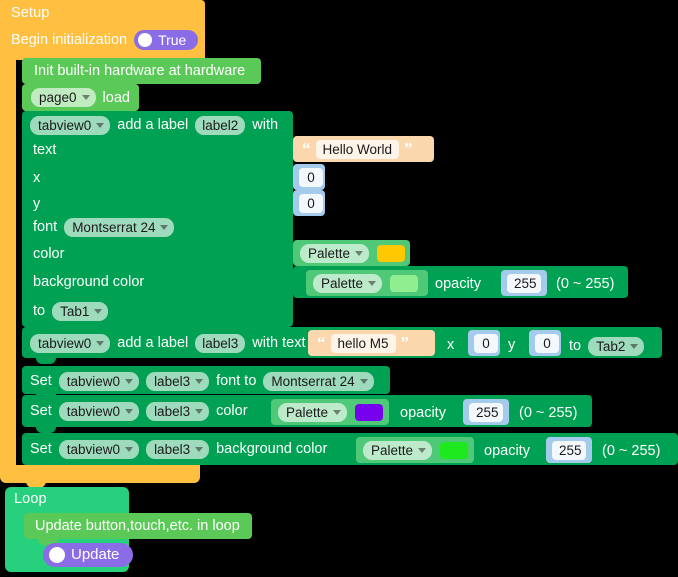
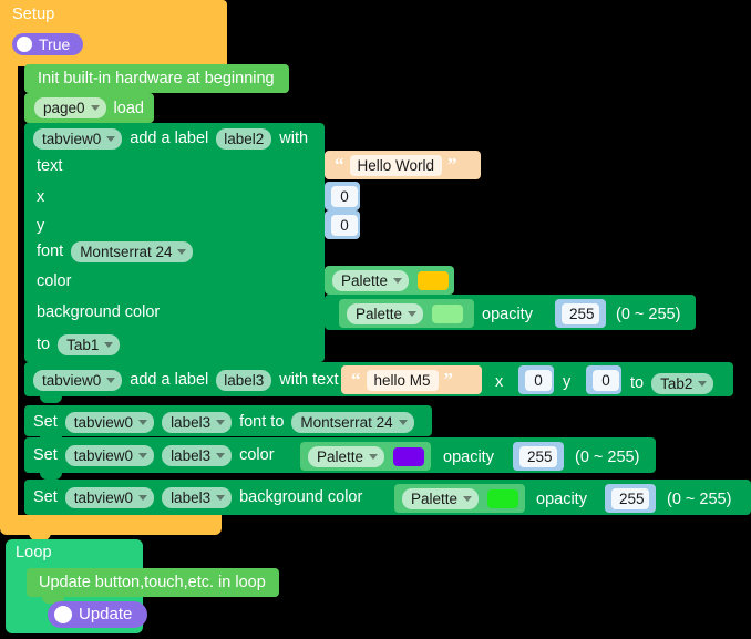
  Setup
- Begin initialization
  True
- Init built-in hardware at hardware
+ Init built-in hardware at beginning
  page0
  load
  tabview0
  add a label
  label2
  with
  text
  “
  Hello World
  ”
  x
  0
  y
  0
  font
  Montserrat 24
  color
  Palette
  background color
  Palette
  opacity
  255
  (0 ~ 255)
  to
  Tab1
  tabview0
  add a label
  label3
  with text
  “
  hello M5
  ”
  x
  0
  y
  0
  to
  Tab2
  Set
  tabview0
  label3
  font to
  Montserrat 24
  Set
  tabview0
  label3
  color
  Palette
  opacity
  255
  (0 ~ 255)
  Set
  tabview0
  label3
  background color
  Palette
  opacity
  255
  (0 ~ 255)
  Loop
  Update button,touch,etc. in loop
  Update
